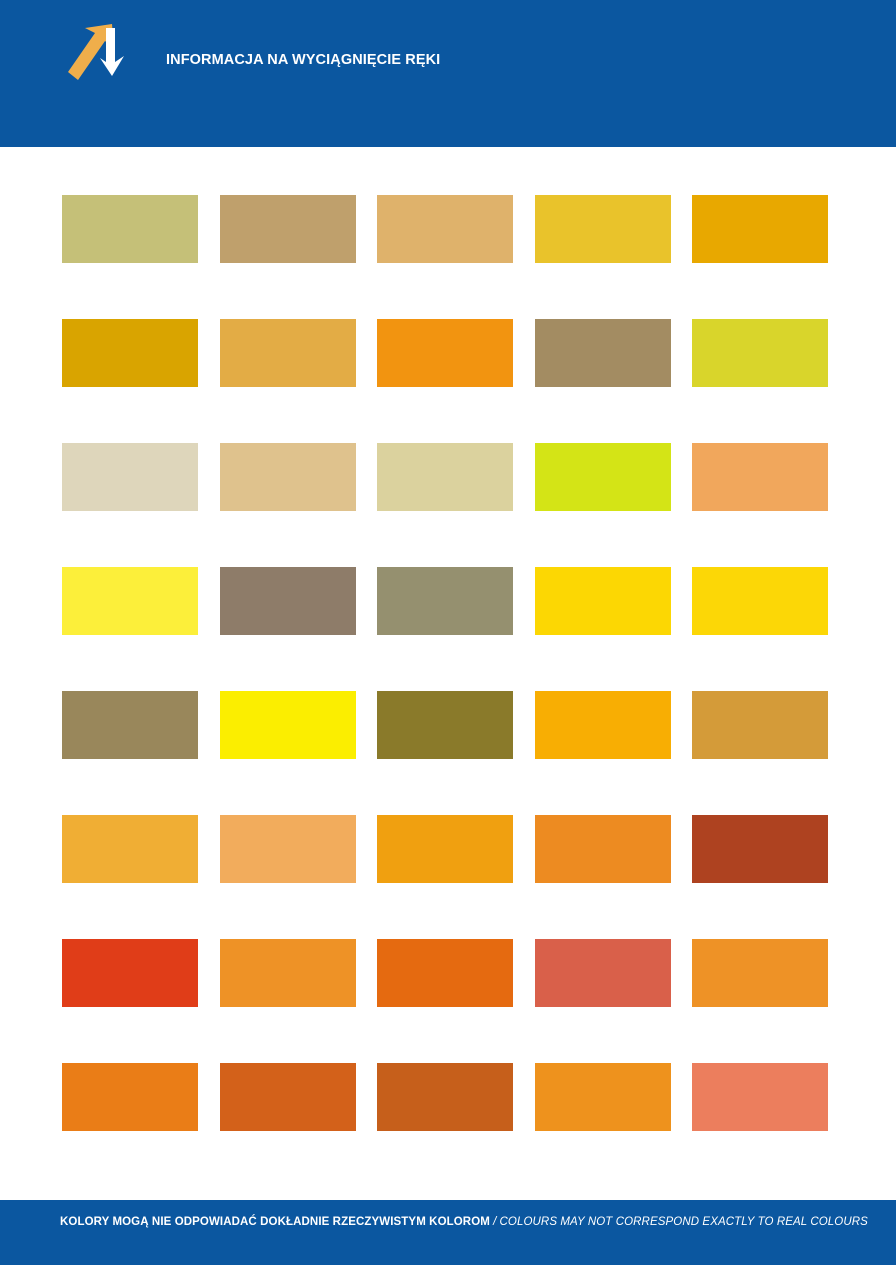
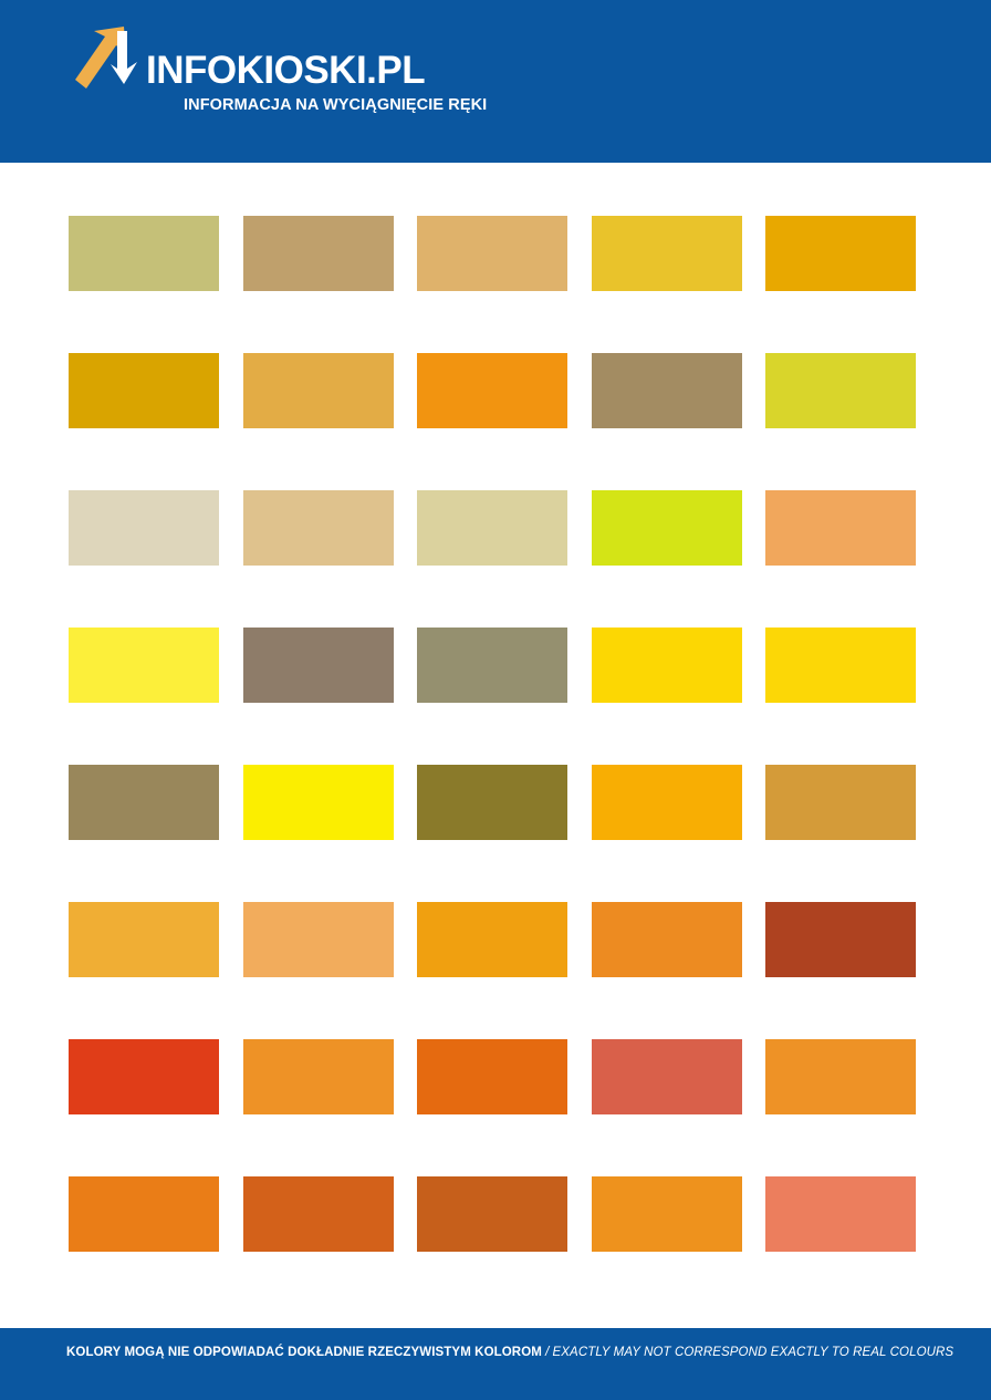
+ INFOKIOSKI.PL
  INFORMACJA NA WYCIĄGNIĘCIE RĘKI
- KOLORY MOGĄ NIE ODPOWIADAĆ DOKŁADNIE RZECZYWISTYM KOLOROM / COLOURS MAY NOT CORRESPOND EXACTLY TO REAL COLOURS
+ KOLORY MOGĄ NIE ODPOWIADAĆ DOKŁADNIE RZECZYWISTYM KOLOROM / EXACTLY MAY NOT CORRESPOND EXACTLY TO REAL COLOURS
